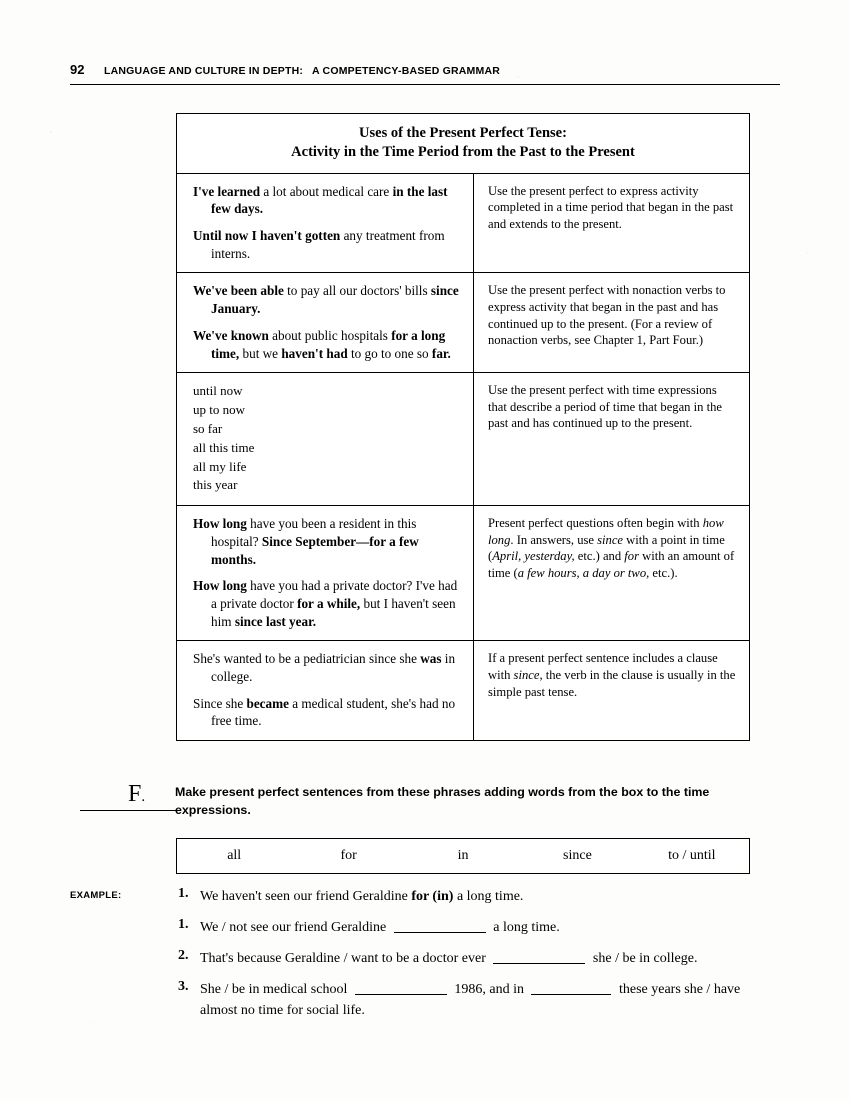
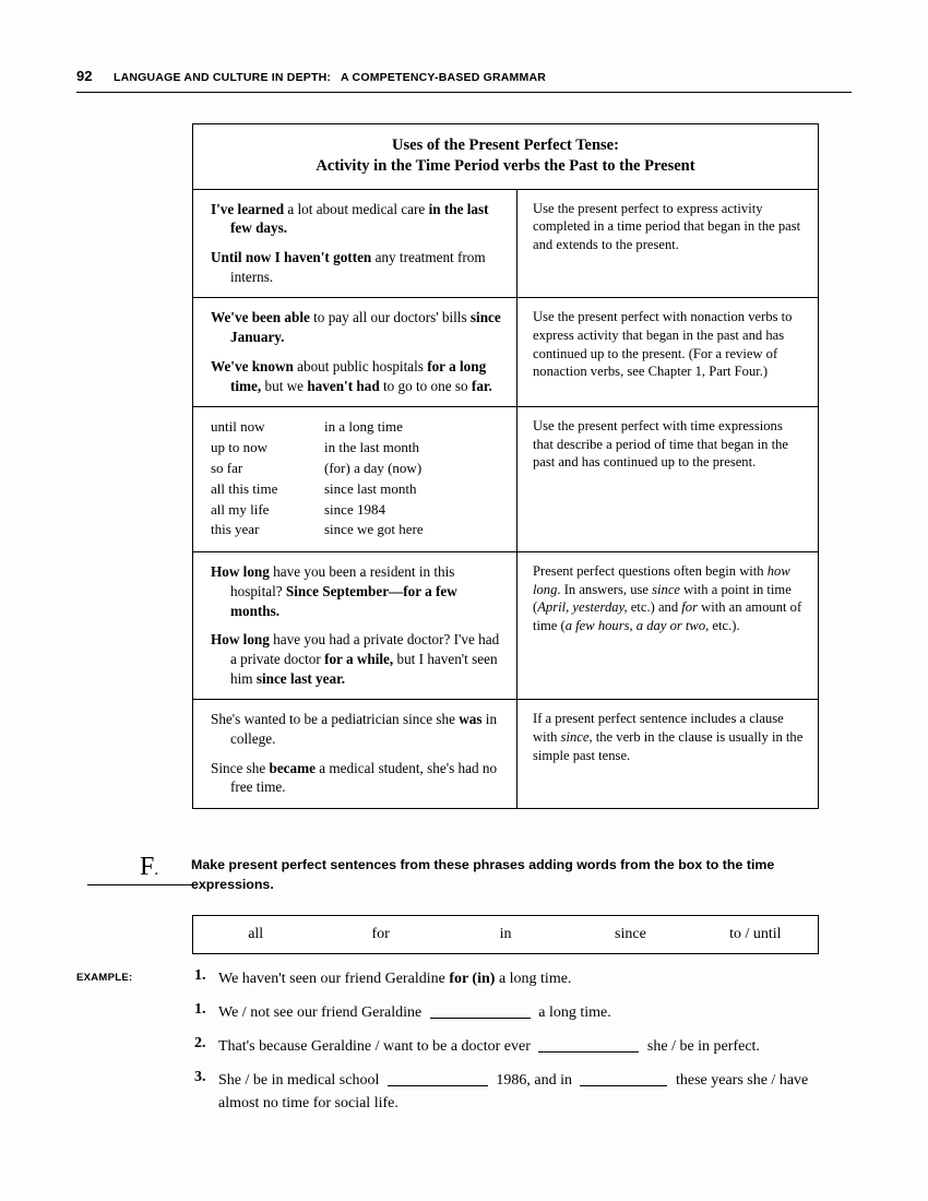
  92
  LANGUAGE AND CULTURE IN DEPTH: A COMPETENCY-BASED GRAMMAR
  Uses of the Present Perfect Tense:
- Activity in the Time Period from the Past to the Present
+ Activity in the Time Period verbs the Past to the Present
  I've learned a lot about medical care in the last few days.
  Until now I haven't gotten any treatment from interns.
  Use the present perfect to express activity completed in a time period that began in the past and extends to the present.
  We've been able to pay all our doctors' bills since January.
  We've known about public hospitals for a long time, but we haven't had to go to one so far.
  Use the present perfect with nonaction verbs to express activity that began in the past and has continued up to the present. (For a review of nonaction verbs, see Chapter 1, Part Four.)
  until now
  up to now
  so far
  all this time
  all my life
  this year
+ in a long time
+ in the last month
+ (for) a day (now)
+ since last month
+ since 1984
+ since we got here
  Use the present perfect with time expressions that describe a period of time that began in the past and has continued up to the present.
  How long have you been a resident in this hospital? Since September—for a few months.
  How long have you had a private doctor? I've had a private doctor for a while, but I haven't seen him since last year.
  Present perfect questions often begin with how long. In answers, use since with a point in time (April, yesterday, etc.) and for with an amount of time (a few hours, a day or two, etc.).
  She's wanted to be a pediatrician since she was in college.
  Since she became a medical student, she's had no free time.
  If a present perfect sentence includes a clause with since, the verb in the clause is usually in the simple past tense.
  F.
  Make present perfect sentences from these phrases adding words from the box to the time expressions.
  all
  for
  in
  since
  to / until
  EXAMPLE:
  1.
  We haven't seen our friend Geraldine for (in) a long time.
  1.
  We / not see our friend Geraldine a long time.
  2.
- That's because Geraldine / want to be a doctor ever she / be in college.
+ That's because Geraldine / want to be a doctor ever she / be in perfect.
  3.
  She / be in medical school 1986, and in these years she / have almost no time for social life.
